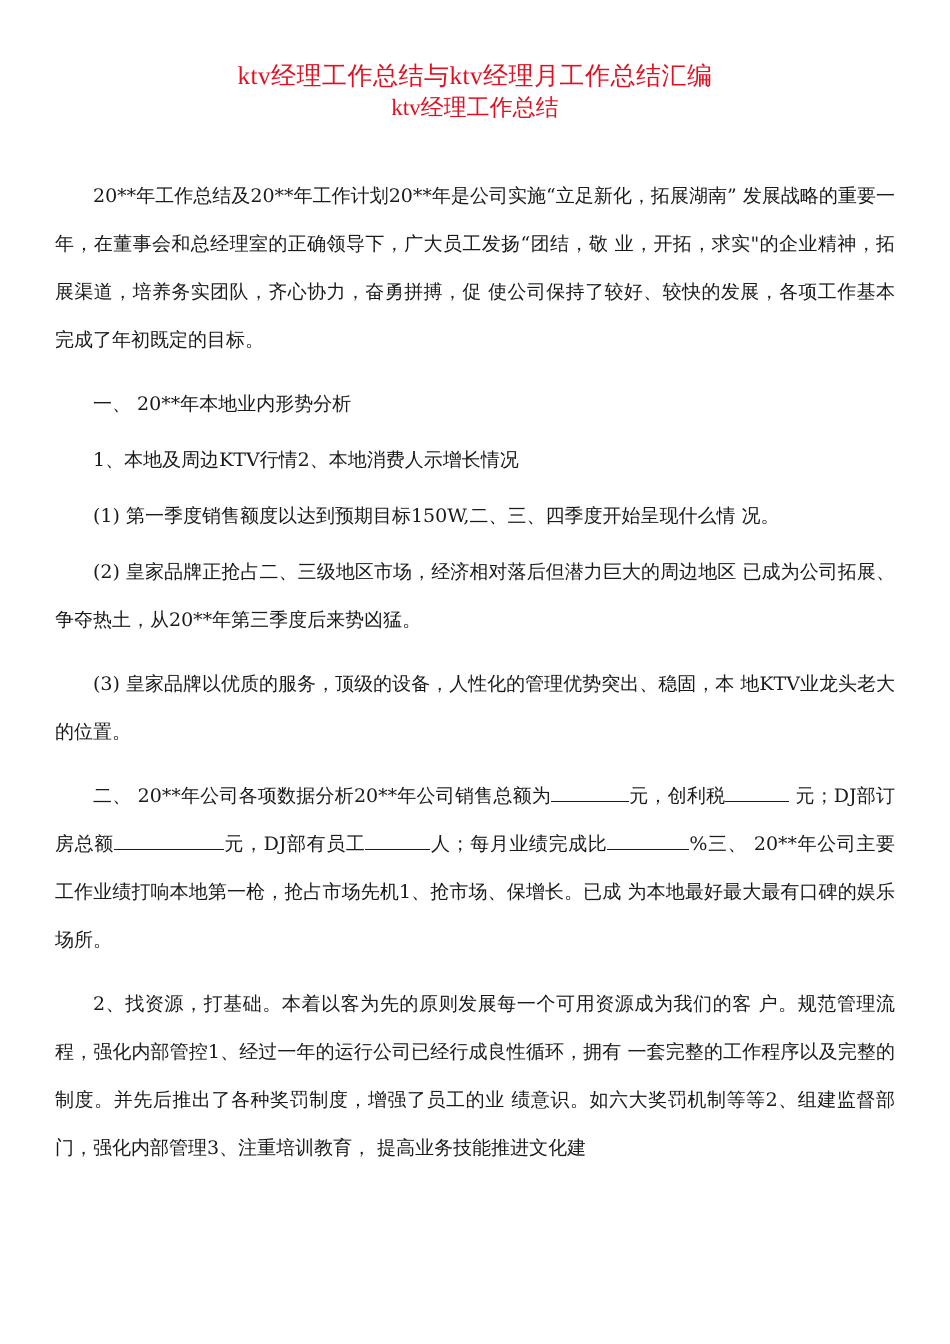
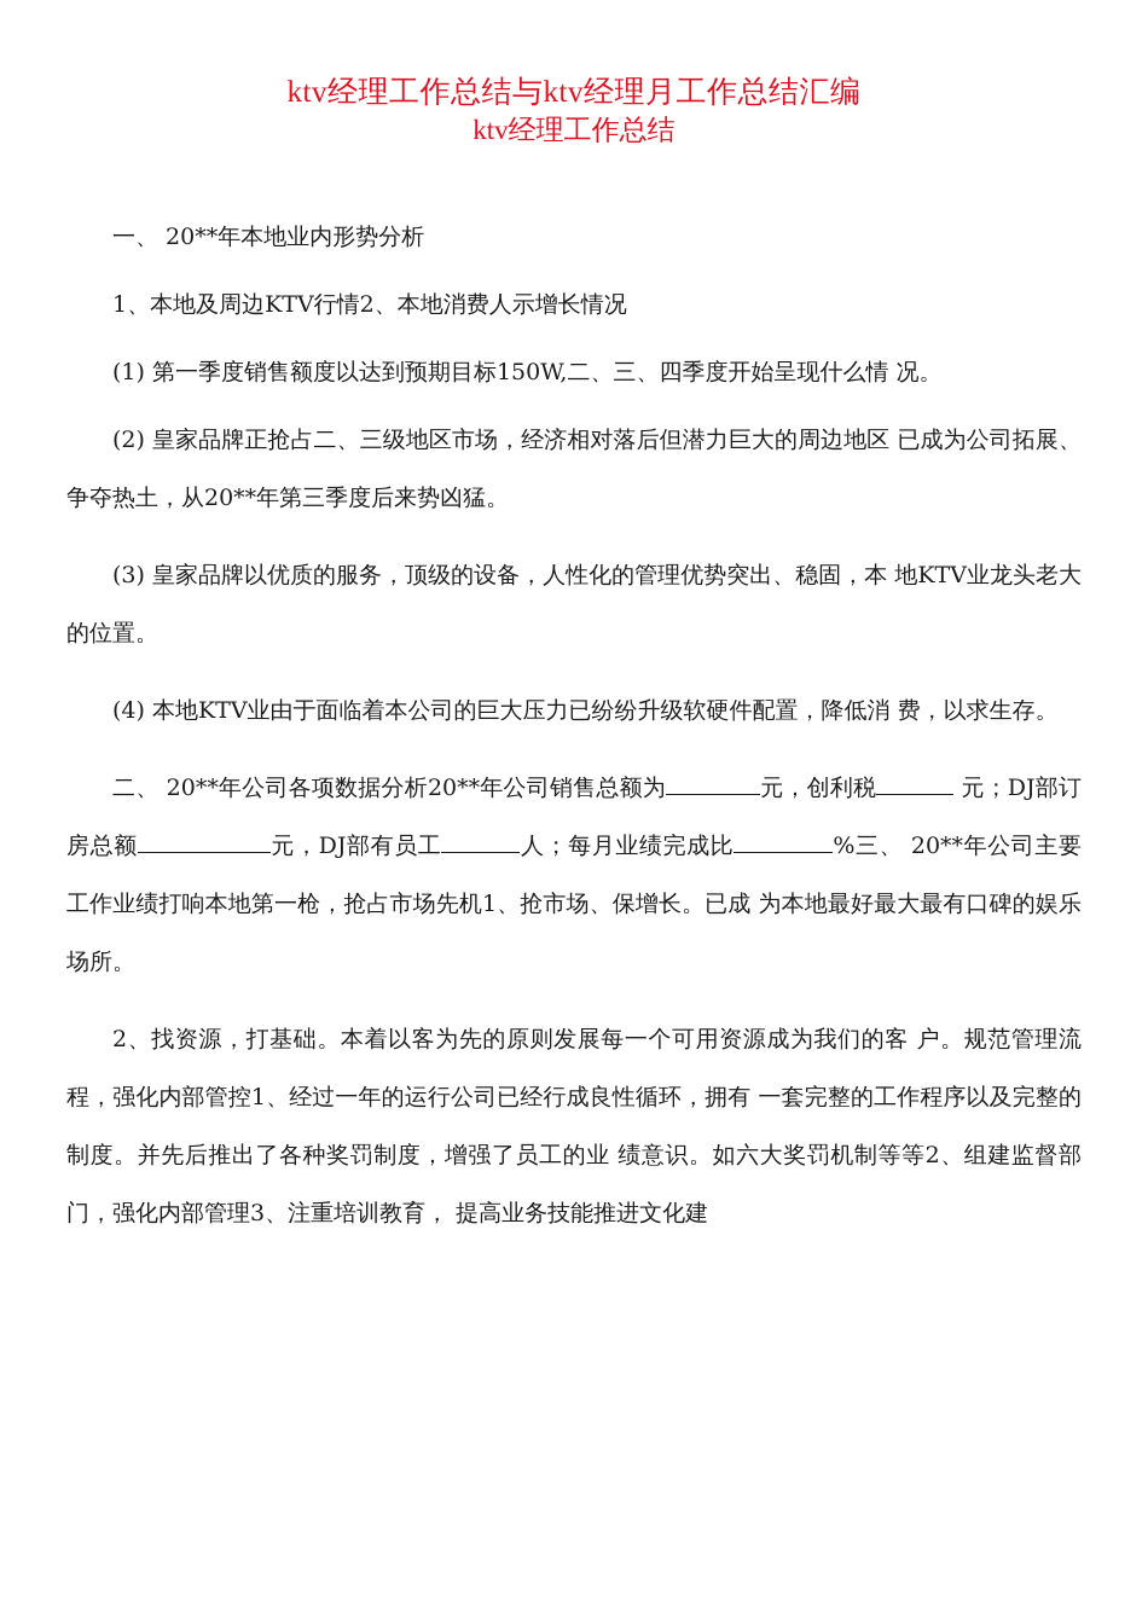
  ktv经理工作总结与ktv经理月工作总结汇编
  ktv经理工作总结
- 20**年工作总结及20**年工作计划20**年是公司实施“立足新化，拓展湖南” 发展战略的重要一年，在董事会和总经理室的正确领导下，广大员工发扬“团结，敬 业，开拓，求实"的企业精神，拓展渠道，培养务实团队，齐心协力，奋勇拼搏，促 使公司保持了较好、较快的发展，各项工作基本完成了年初既定的目标。
  一、 20**年本地业内形势分析
  1、本地及周边KTV行情2、本地消费人示增长情况
  (1) 第一季度销售额度以达到预期目标150W,二、三、四季度开始呈现什么情 况。
  (2) 皇家品牌正抢占二、三级地区市场，经济相对落后但潜力巨大的周边地区 已成为公司拓展、争夺热土，从20**年第三季度后来势凶猛。
  (3) 皇家品牌以优质的服务，顶级的设备，人性化的管理优势突出、稳固，本 地KTV业龙头老大的位置。
+ (4) 本地KTV业由于面临着本公司的巨大压力已纷纷升级软硬件配置，降低消 费，以求生存。
  二、 20**年公司各项数据分析20**年公司销售总额为 元，创利税 元；DJ部订房总额 元，DJ部有员工 人；每月业绩完成比 %三、 20**年公司主要工作业绩打响本地第一枪，抢占市场先机1、抢市场、保增长。已成 为本地最好最大最有口碑的娱乐场所。
  2、找资源，打基础。本着以客为先的原则发展每一个可用资源成为我们的客 户。规范管理流程，强化内部管控1、经过一年的运行公司已经行成良性循环，拥有 一套完整的工作程序以及完整的制度。并先后推出了各种奖罚制度，增强了员工的业 绩意识。如六大奖罚机制等等2、组建监督部门，强化内部管理3、注重培训教育， 提高业务技能推进文化建
